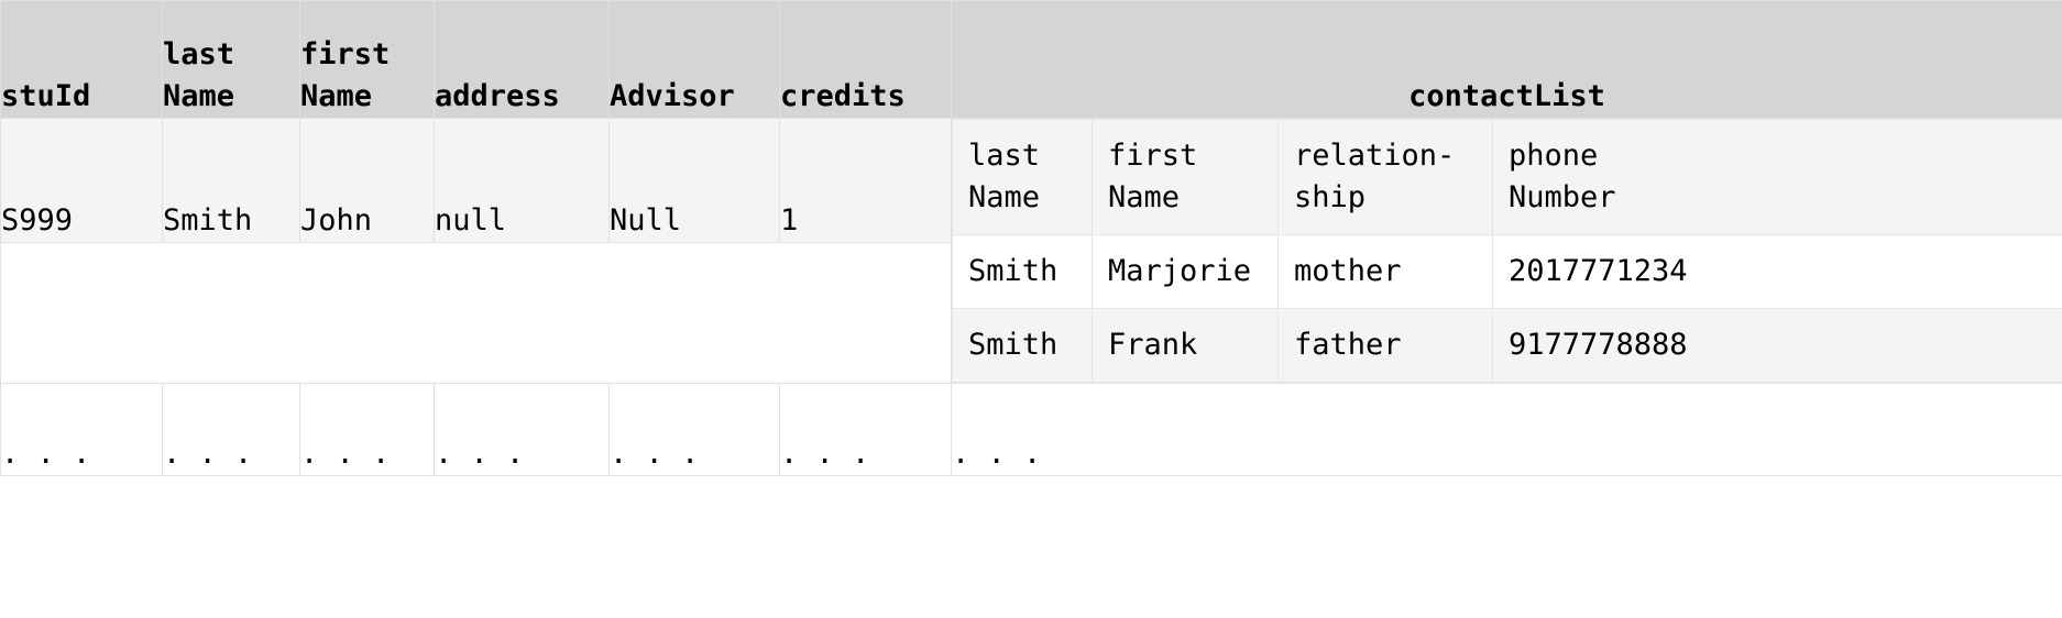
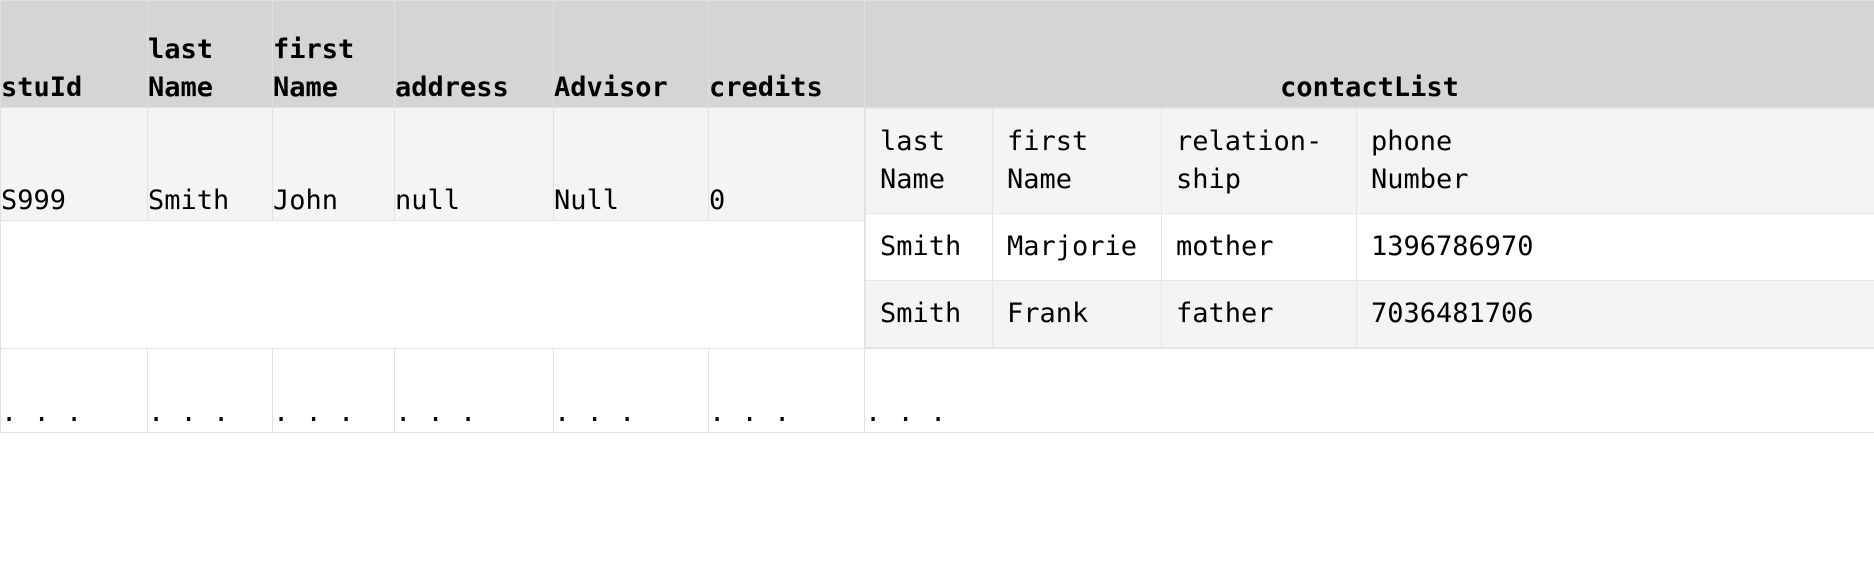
  stuId	last Name	first Name	address	Advisor	credits	contactList
- S999	Smith	John	null	Null	1
+ S999	Smith	John	null	Null	0
  last Name	first Name	relation- ship	phone Number
- Smith	Marjorie	mother	2017771234
+ Smith	Marjorie	mother	1396786970
- Smith	Frank	father	9177778888
+ Smith	Frank	father	7036481706
  . . .	. . .	. . .	. . .	. . .	. . .	. . .
